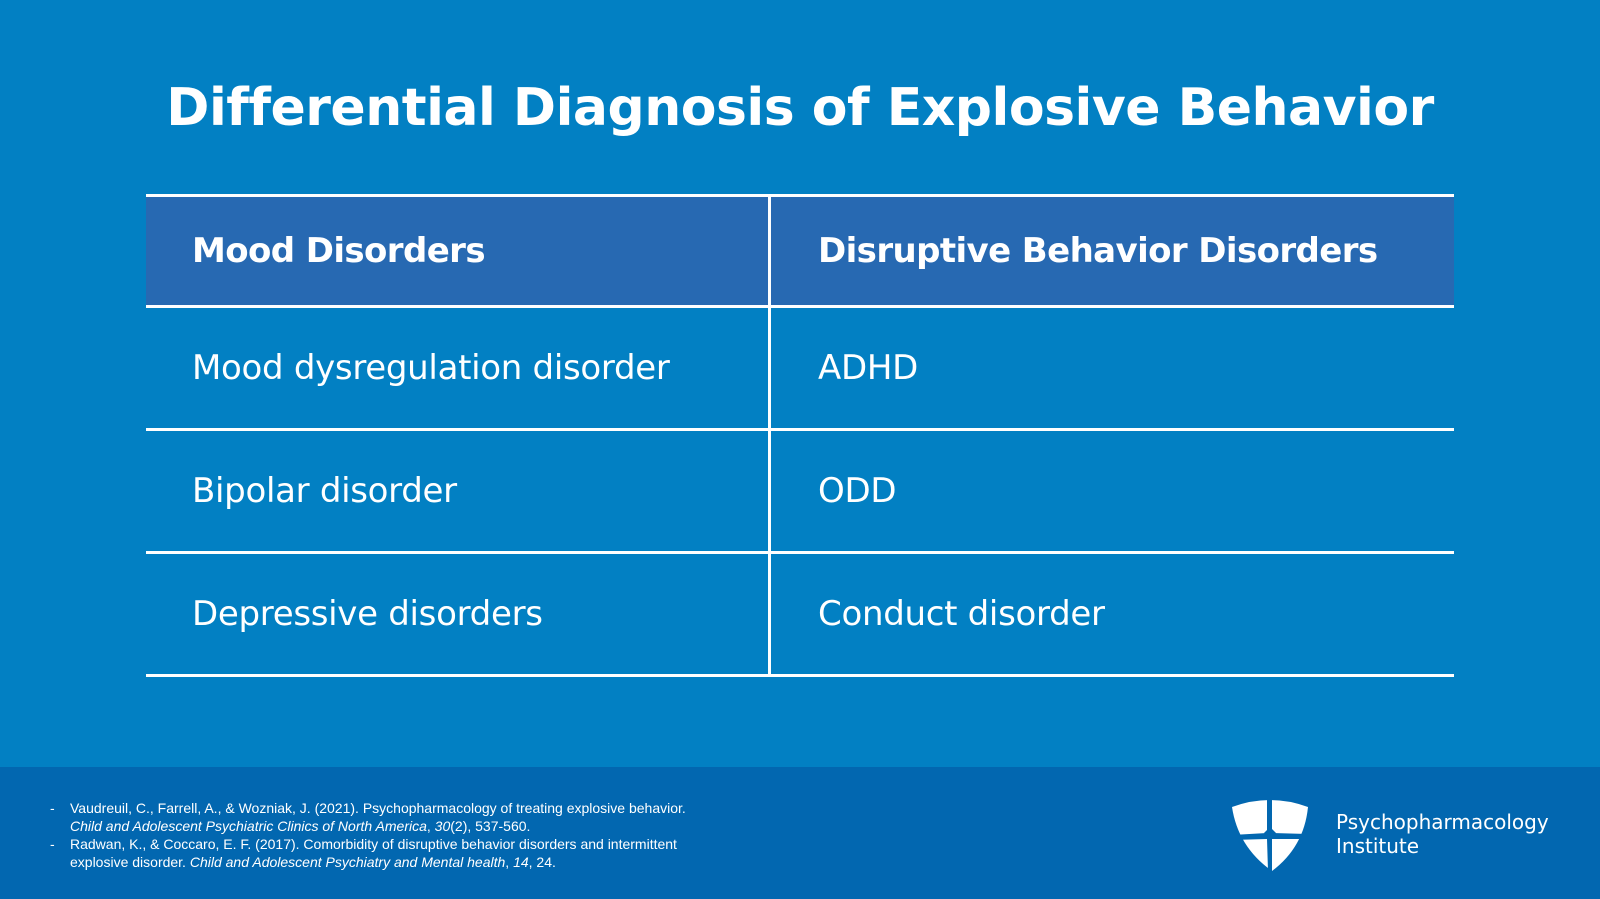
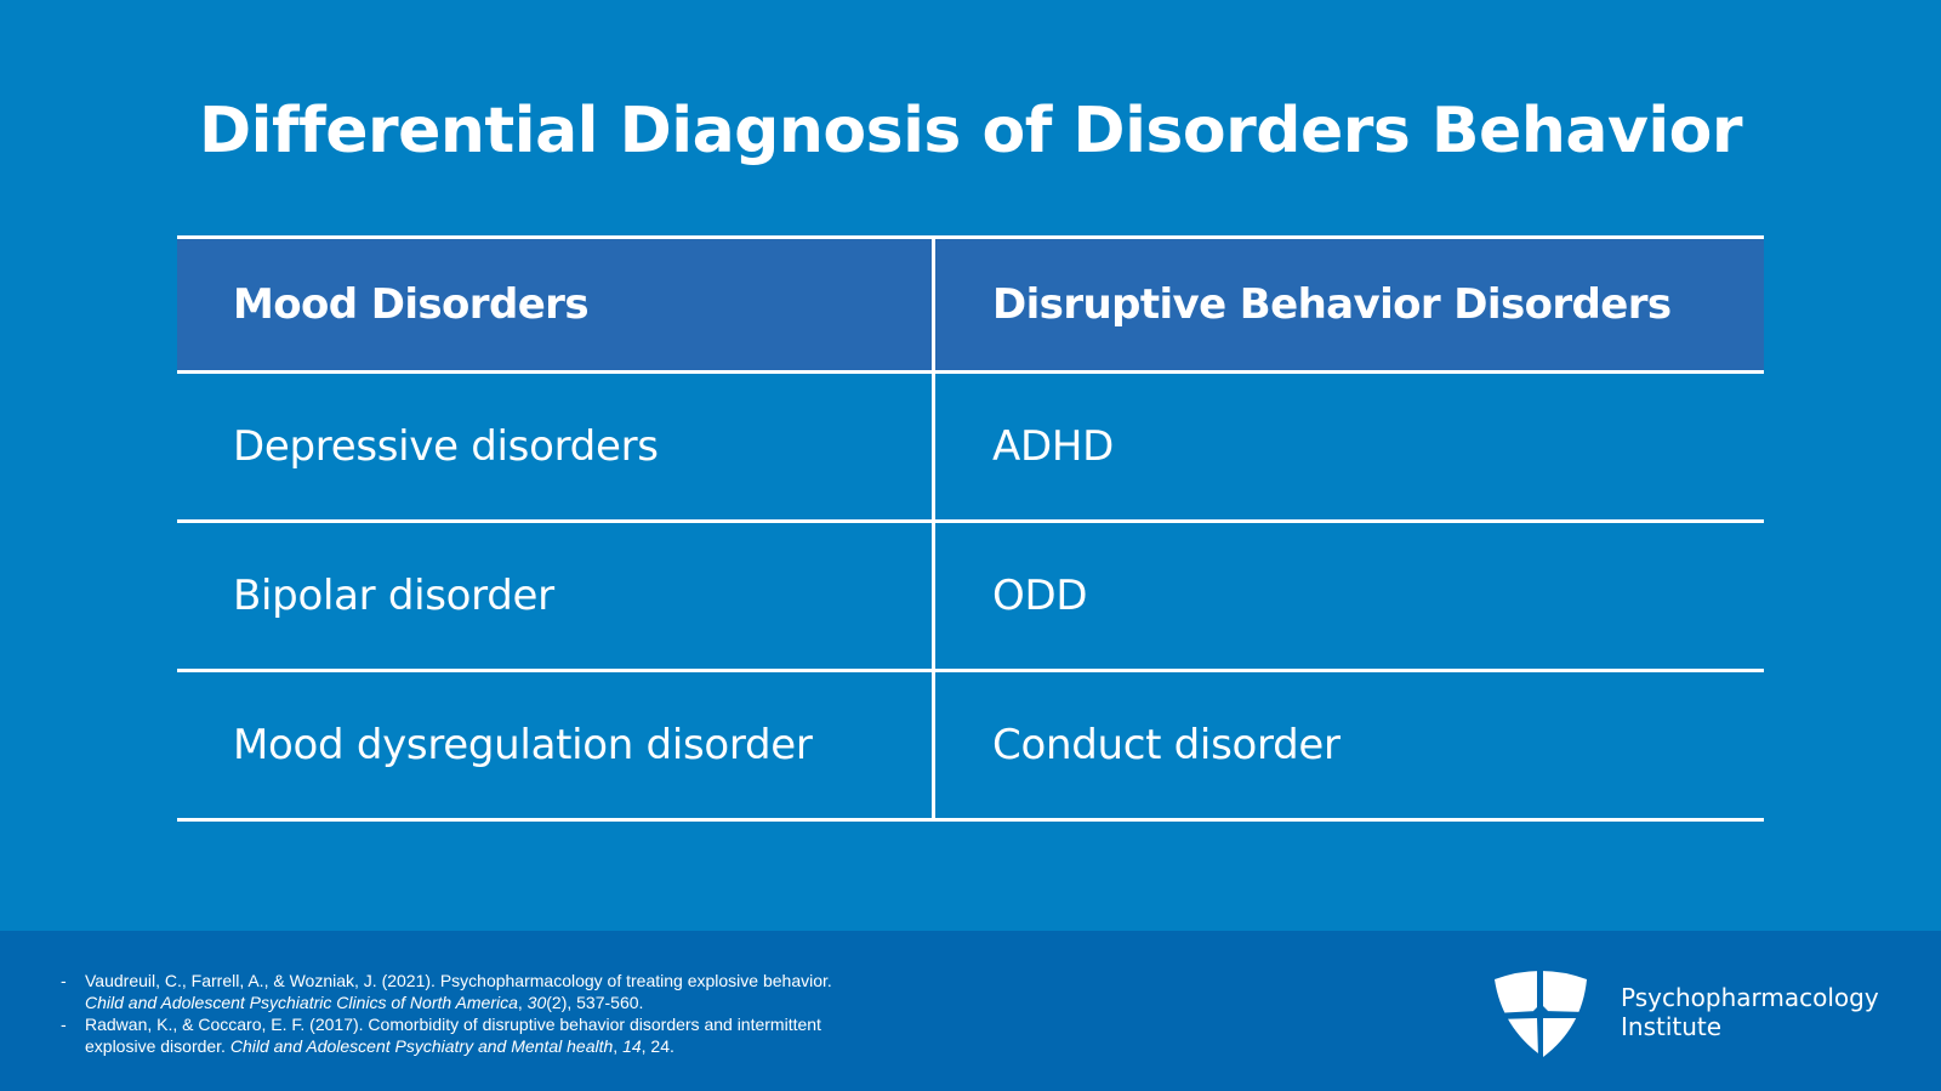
- Differential Diagnosis of Explosive Behavior
+ Differential Diagnosis of Disorders Behavior
  Mood Disorders
  Disruptive Behavior Disorders
- Mood dysregulation disorder
+ Depressive disorders
  ADHD
  Bipolar disorder
  ODD
- Depressive disorders
+ Mood dysregulation disorder
  Conduct disorder
  Vaudreuil, C., Farrell, A., & Wozniak, J. (2021). Psychopharmacology of treating explosive behavior. Child and Adolescent Psychiatric Clinics of North America, 30(2), 537-560.
  Radwan, K., & Coccaro, E. F. (2017). Comorbidity of disruptive behavior disorders and intermittent explosive disorder. Child and Adolescent Psychiatry and Mental health, 14, 24.
  Psychopharmacology
  Institute
